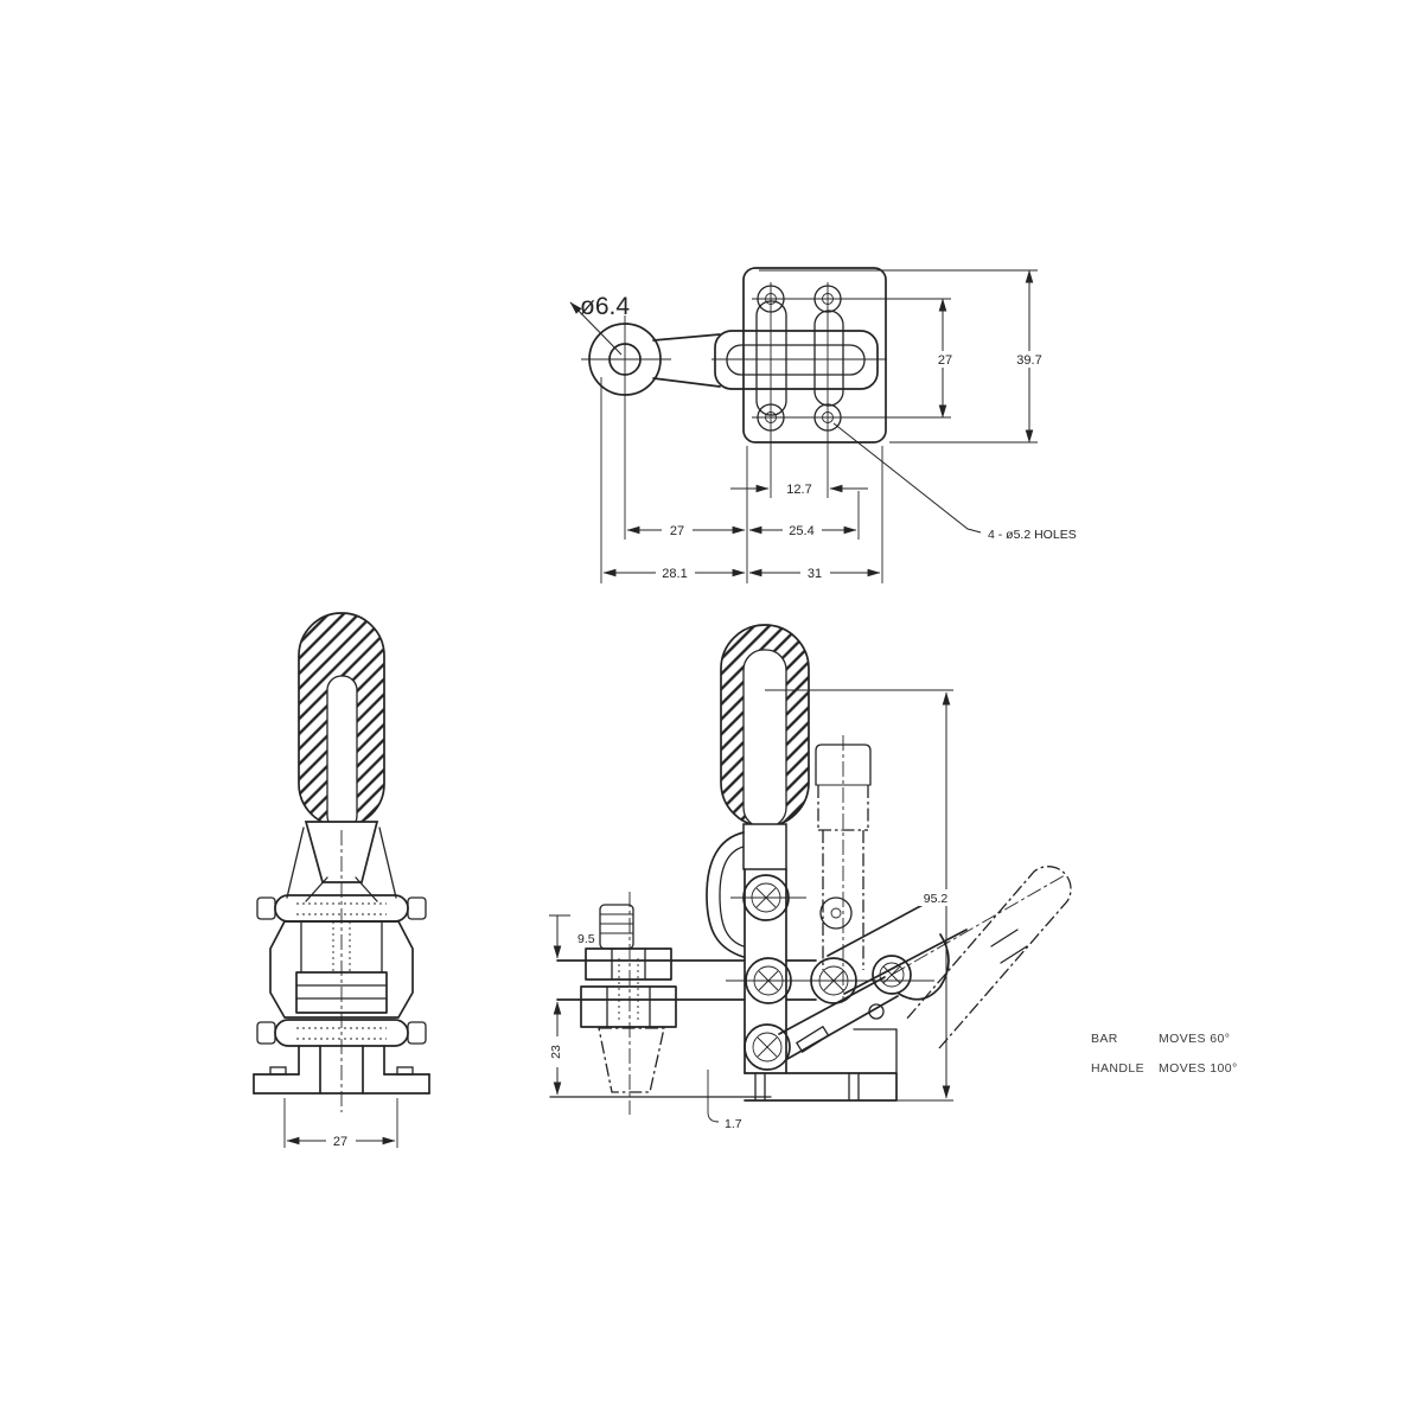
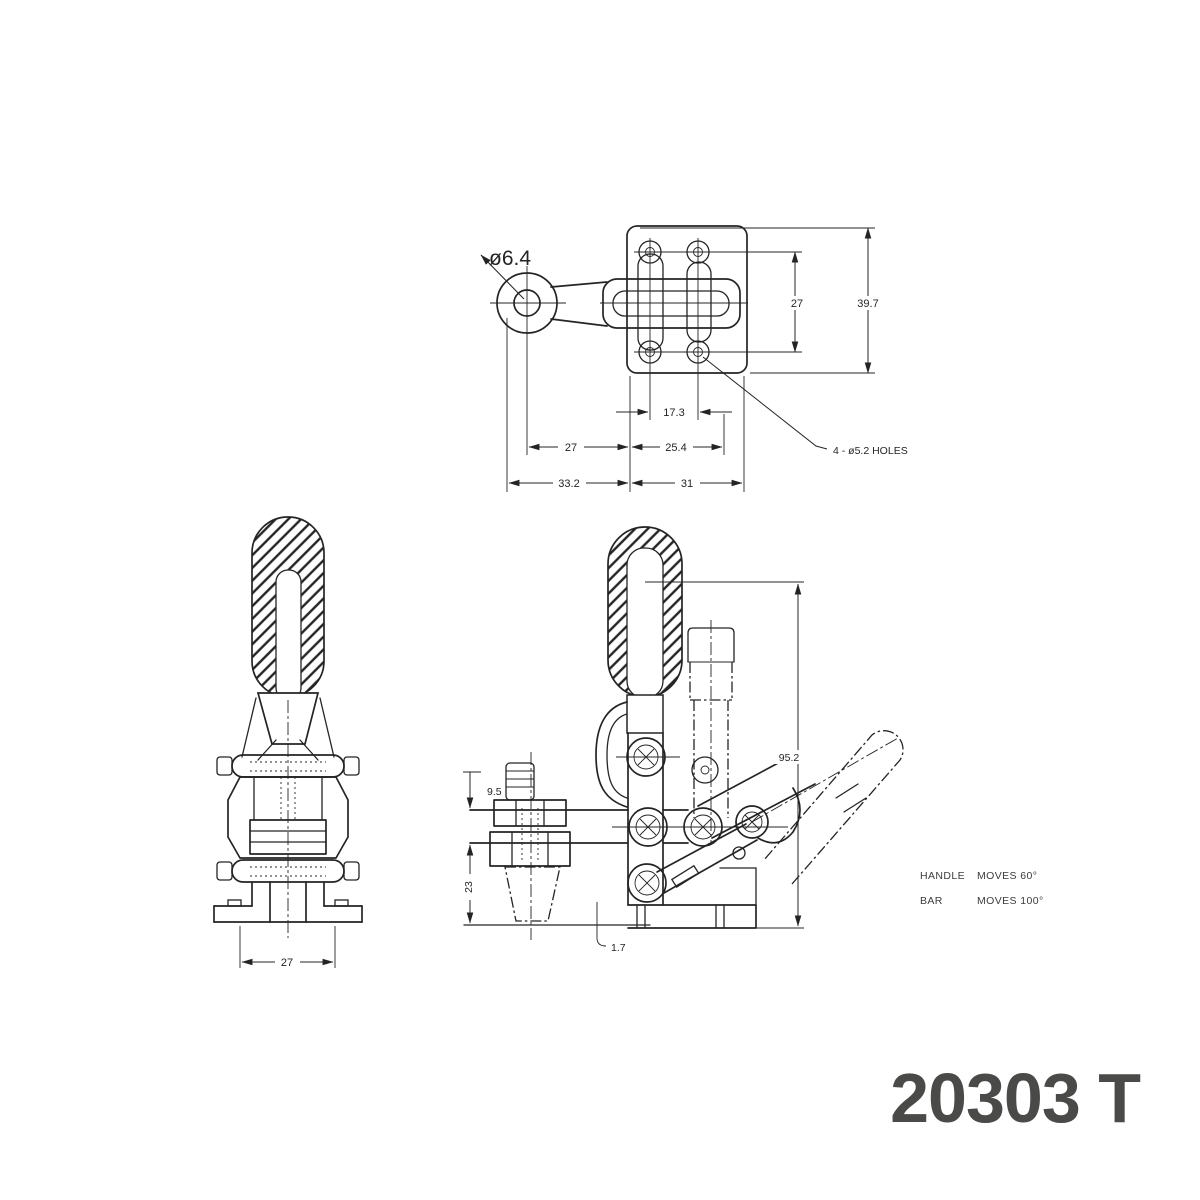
  ø6.4
  27
  39.7
- 12.7
+ 17.3
  27
  25.4
- 28.1
+ 33.2
  31
  4 - ø5.2 HOLES
  27
  9.5
  1.7
  95.2
- BAR
+ HANDLE
  MOVES 60°
- HANDLE
+ BAR
  MOVES 100°
+ 20303 T
